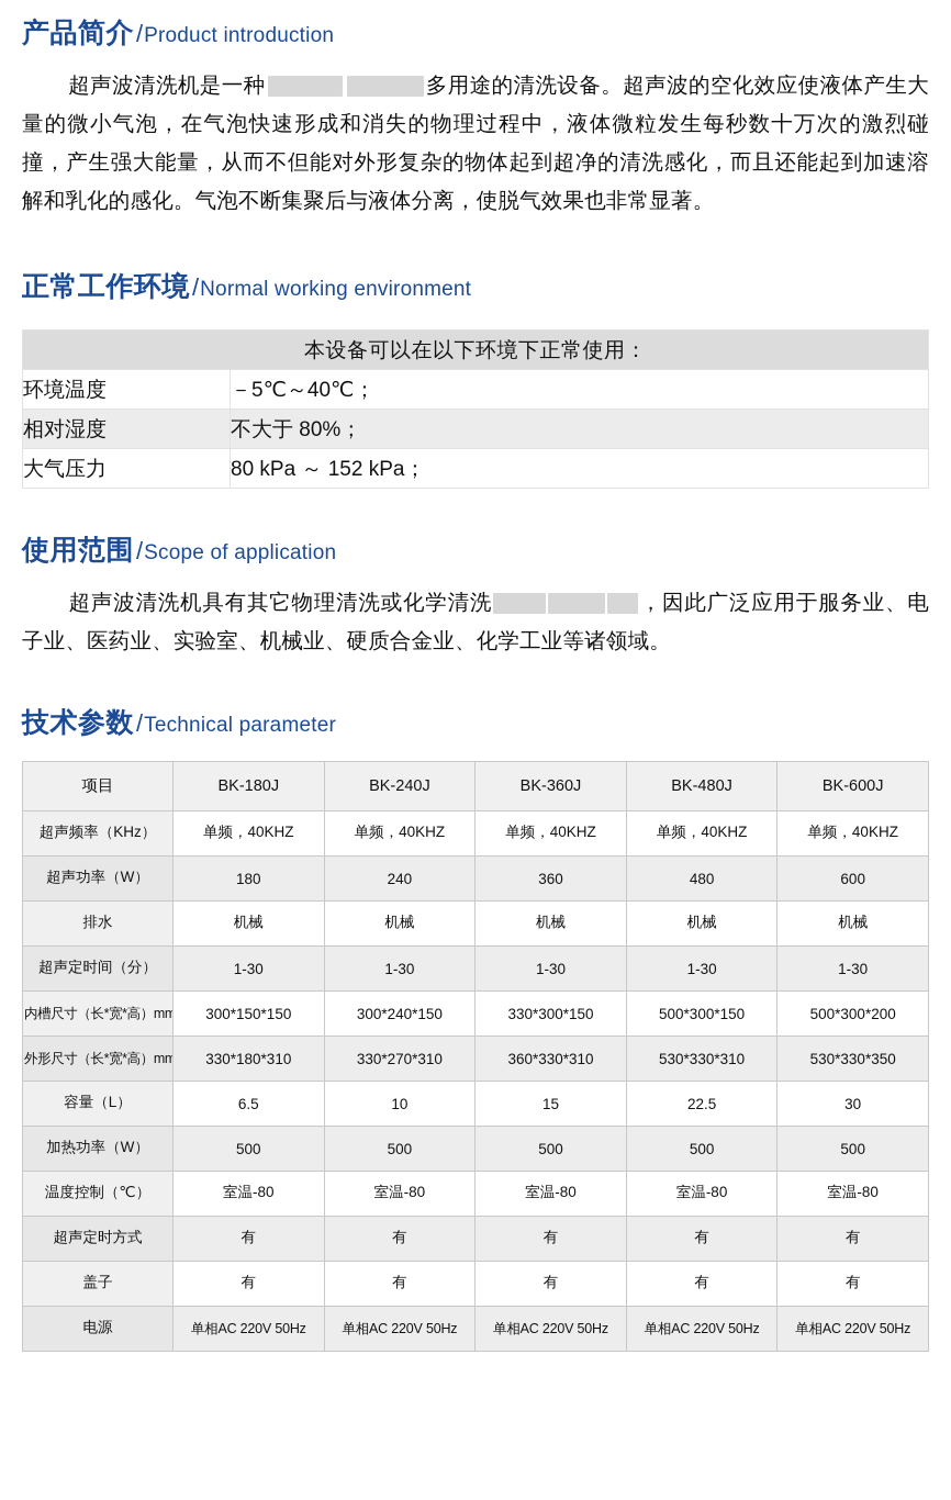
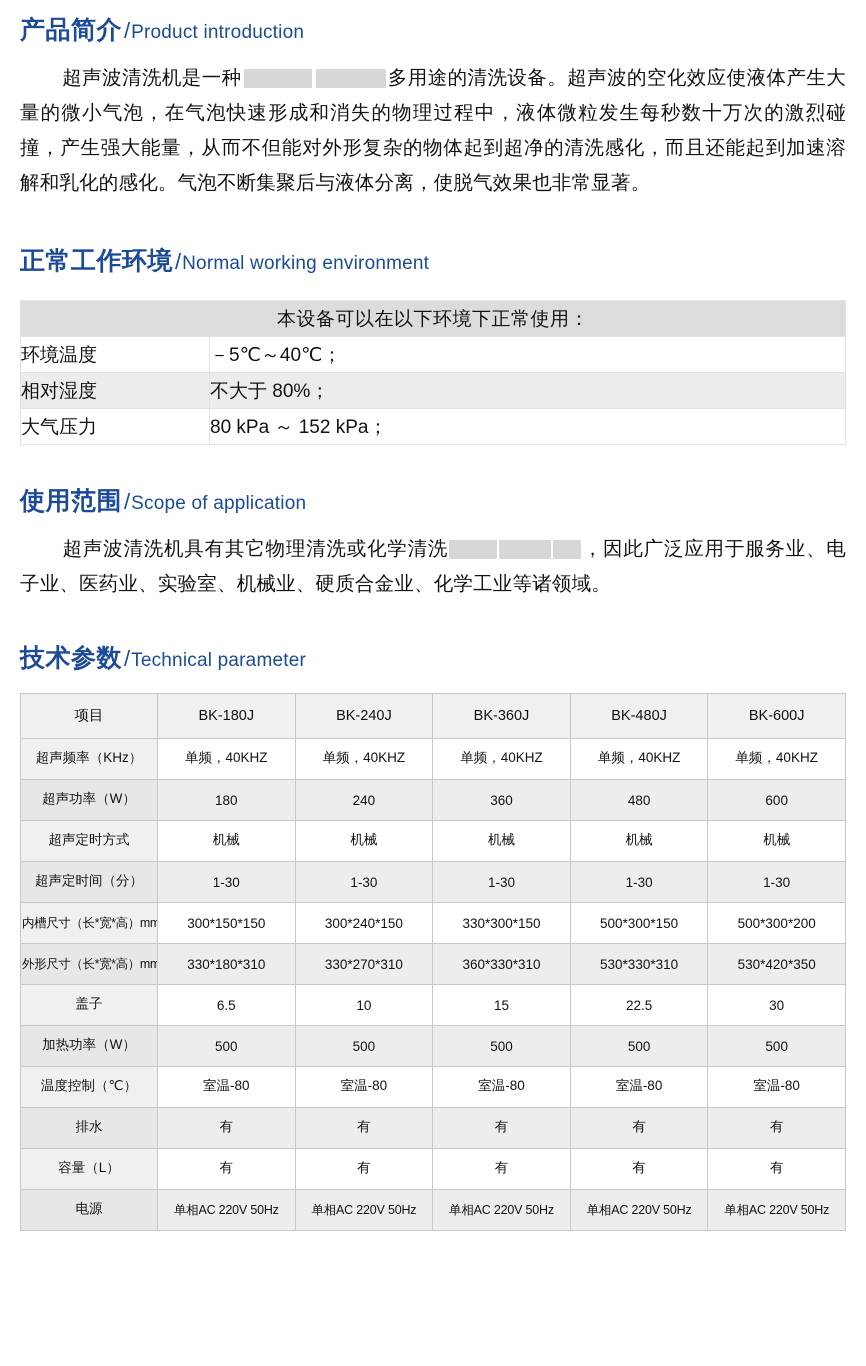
  产品简介
  /
  Product introduction
  超声波清洗机是一种 多用途的清洗设备。超声波的空化效应使液体产生大量的微小气泡，在气泡快速形成和消失的物理过程中，液体微粒发生每秒数十万次的激烈碰撞，产生强大能量，从而不但能对外形复杂的物体起到超净的清洗感化，而且还能起到加速溶解和乳化的感化。气泡不断集聚后与液体分离，使脱气效果也非常显著。
  正常工作环境
  /
  Normal working environment
  本设备可以在以下环境下正常使用：
  环境温度	－5℃～40℃；
  相对湿度	不大于 80%；
  大气压力	80 kPa ～ 152 kPa；
  使用范围
  /
  Scope of application
  超声波清洗机具有其它物理清洗或化学清洗 ，因此广泛应用于服务业、电子业、医药业、实验室、机械业、硬质合金业、化学工业等诸领域。
  技术参数
  /
  Technical parameter
  项目	BK-180J	BK-240J	BK-360J	BK-480J	BK-600J
  超声频率（KHz）	单频，40KHZ	单频，40KHZ	单频，40KHZ	单频，40KHZ	单频，40KHZ
  超声功率（W）	180	240	360	480	600
- 排水	机械	机械	机械	机械	机械
+ 超声定时方式	机械	机械	机械	机械	机械
  超声定时间（分）	1-30	1-30	1-30	1-30	1-30
  内槽尺寸（长*宽*高）mm	300*150*150	300*240*150	330*300*150	500*300*150	500*300*200
- 外形尺寸（长*宽*高）mm	330*180*310	330*270*310	360*330*310	530*330*310	530*330*350
+ 外形尺寸（长*宽*高）mm	330*180*310	330*270*310	360*330*310	530*330*310	530*420*350
- 容量（L）	6.5	10	15	22.5	30
+ 盖子	6.5	10	15	22.5	30
  加热功率（W）	500	500	500	500	500
  温度控制（℃）	室温-80	室温-80	室温-80	室温-80	室温-80
- 超声定时方式	有	有	有	有	有
+ 排水	有	有	有	有	有
- 盖子	有	有	有	有	有
+ 容量（L）	有	有	有	有	有
  电源	单相AC 220V 50Hz	单相AC 220V 50Hz	单相AC 220V 50Hz	单相AC 220V 50Hz	单相AC 220V 50Hz
